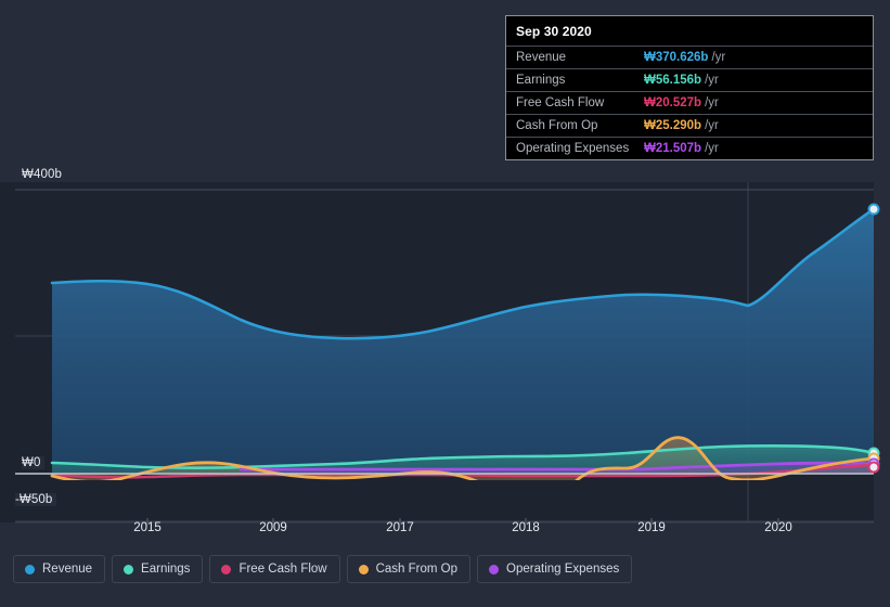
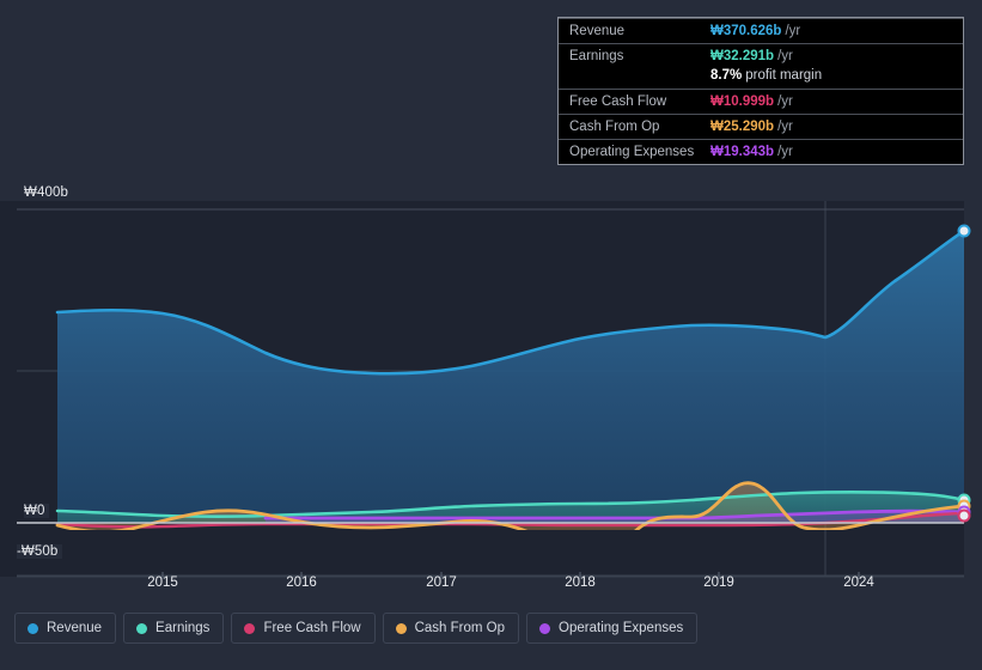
  ₩400b
  ₩0
  -₩50b
  2015
- 2009
+ 2016
  2017
  2018
  2019
- 2020
+ 2024
- Sep 30 2020
  Revenue
  ₩370.626b
  /yr
  Earnings
- ₩56.156b
+ ₩32.291b
  /yr
+ 8.7%
+ profit margin
  Free Cash Flow
- ₩20.527b
+ ₩10.999b
  /yr
  Cash From Op
  ₩25.290b
  /yr
  Operating Expenses
- ₩21.507b
+ ₩19.343b
  /yr
  Revenue
  Earnings
  Free Cash Flow
  Cash From Op
  Operating Expenses
